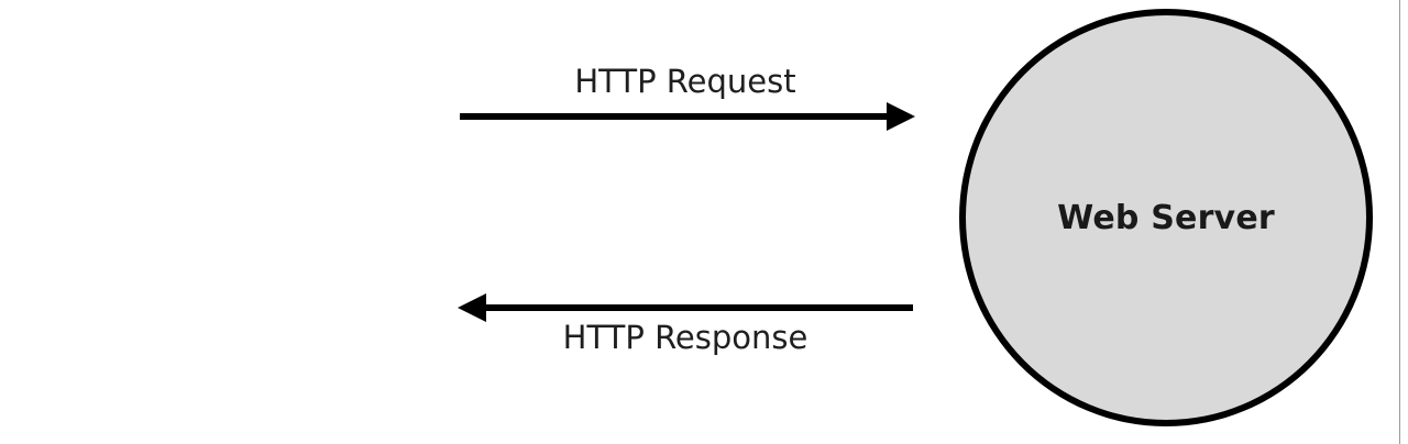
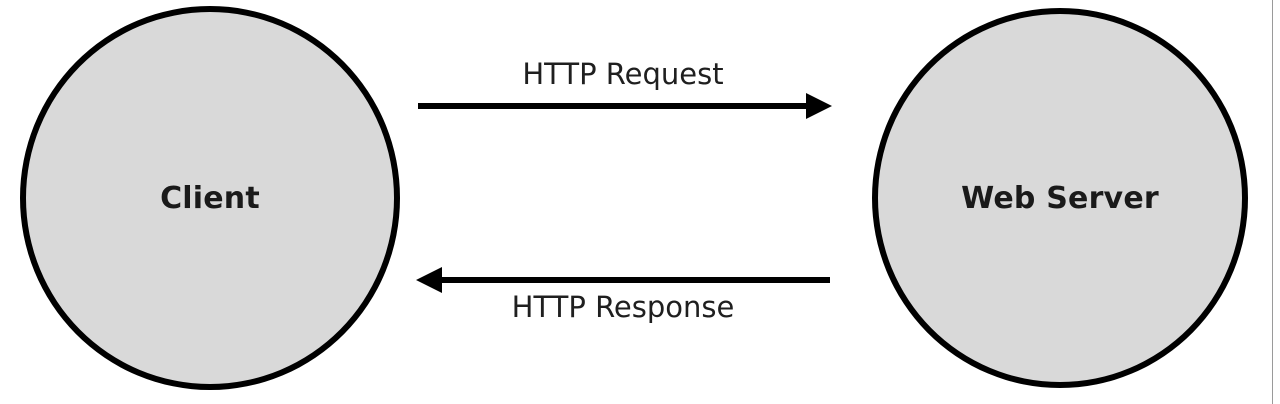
+ Client
  Web Server
  HTTP Request
  HTTP Response
